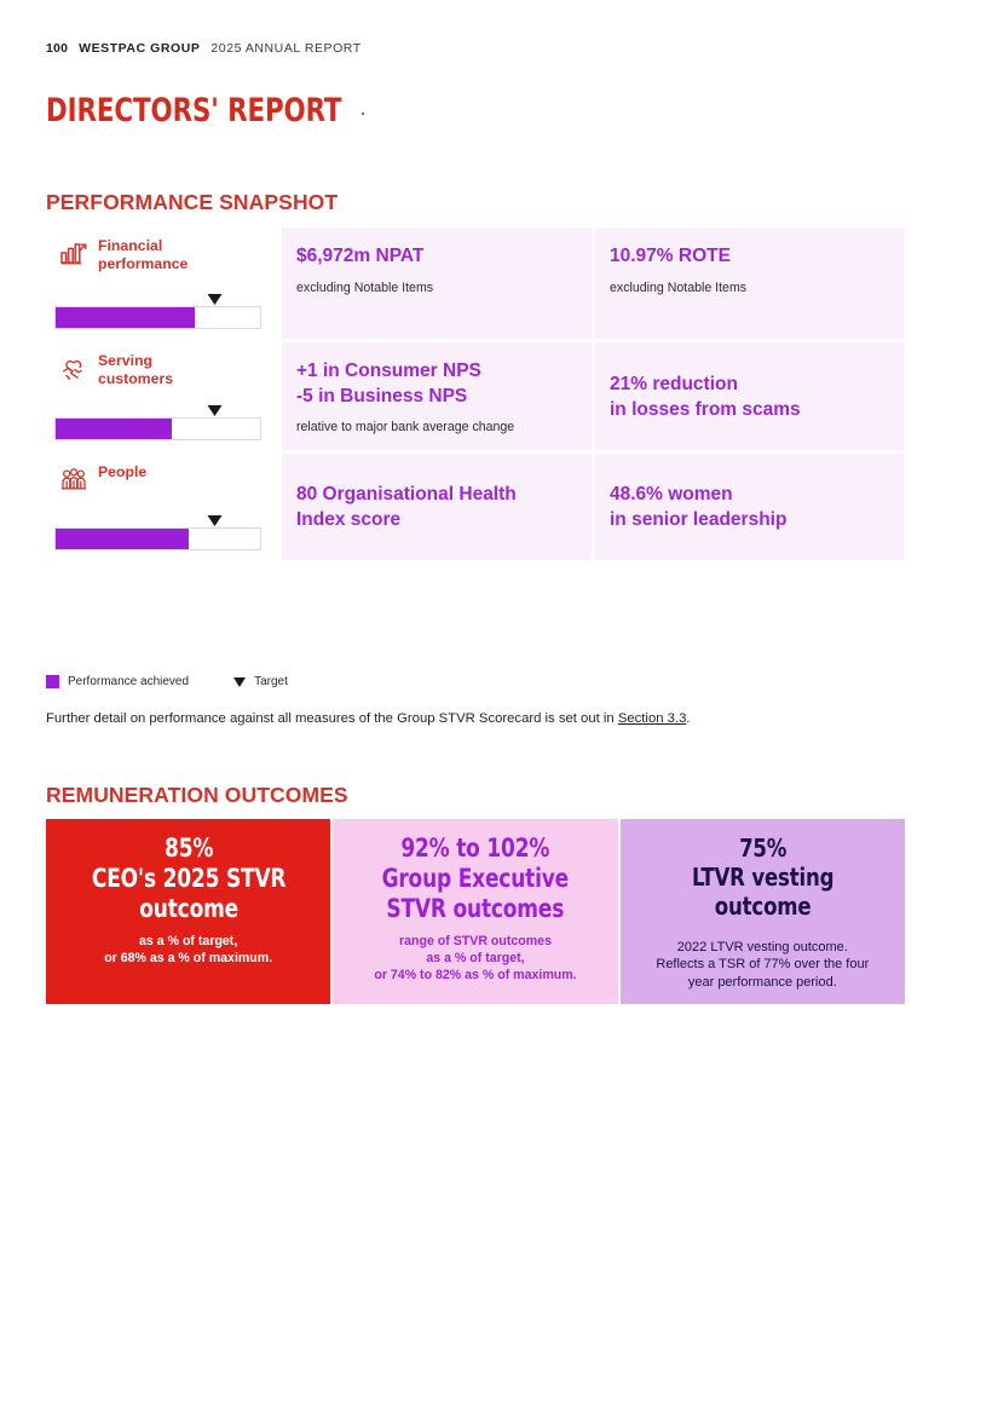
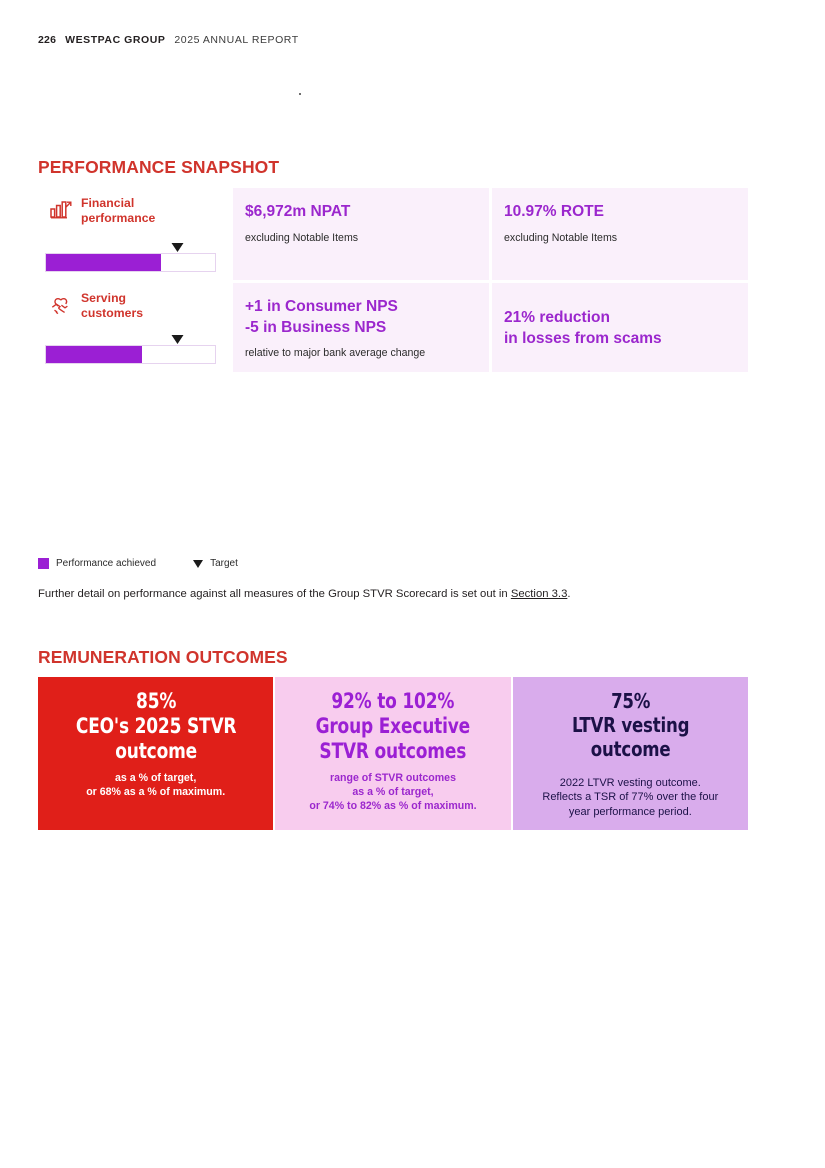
- 100
+ 226
  WESTPAC GROUP
  2025 ANNUAL REPORT
- DIRECTORS' REPORT
  PERFORMANCE SNAPSHOT
  Financial
  performance
  $6,972m NPAT
  excluding Notable Items
  10.97% ROTE
  excluding Notable Items
  Serving
  customers
  +1 in Consumer NPS
  -5 in Business NPS
  relative to major bank average change
  21% reduction
  in losses from scams
- People
- 80 Organisational Health
- Index score
- 48.6% women
- in senior leadership
  Performance achieved
  Target
  Further detail on performance against all measures of the Group STVR Scorecard is set out in Section 3.3.
  REMUNERATION OUTCOMES
  85%
  CEO's 2025 STVR
  outcome
  as a % of target,
  or 68% as a % of maximum.
  92% to 102%
  Group Executive
  STVR outcomes
  range of STVR outcomes
  as a % of target,
  or 74% to 82% as % of maximum.
  75%
  LTVR vesting outcome
  2022 LTVR vesting outcome.
  Reflects a TSR of 77% over the four
  year performance period.
